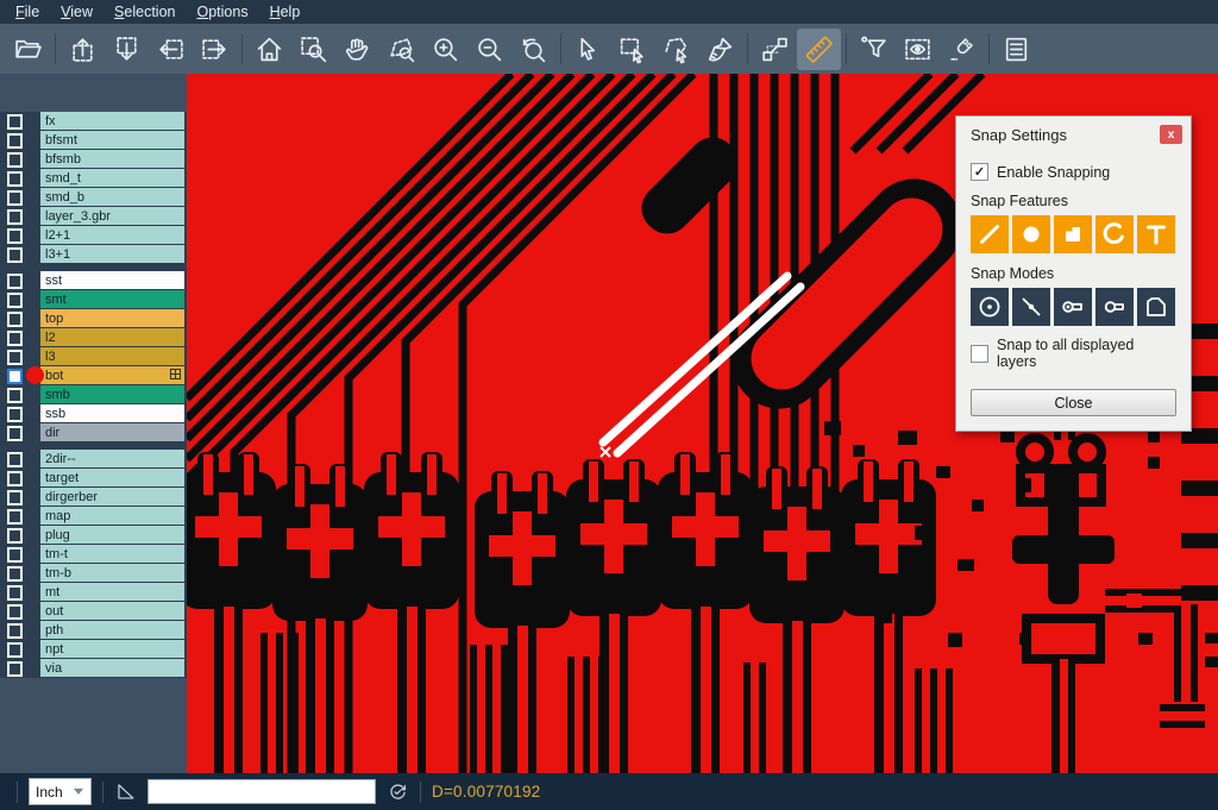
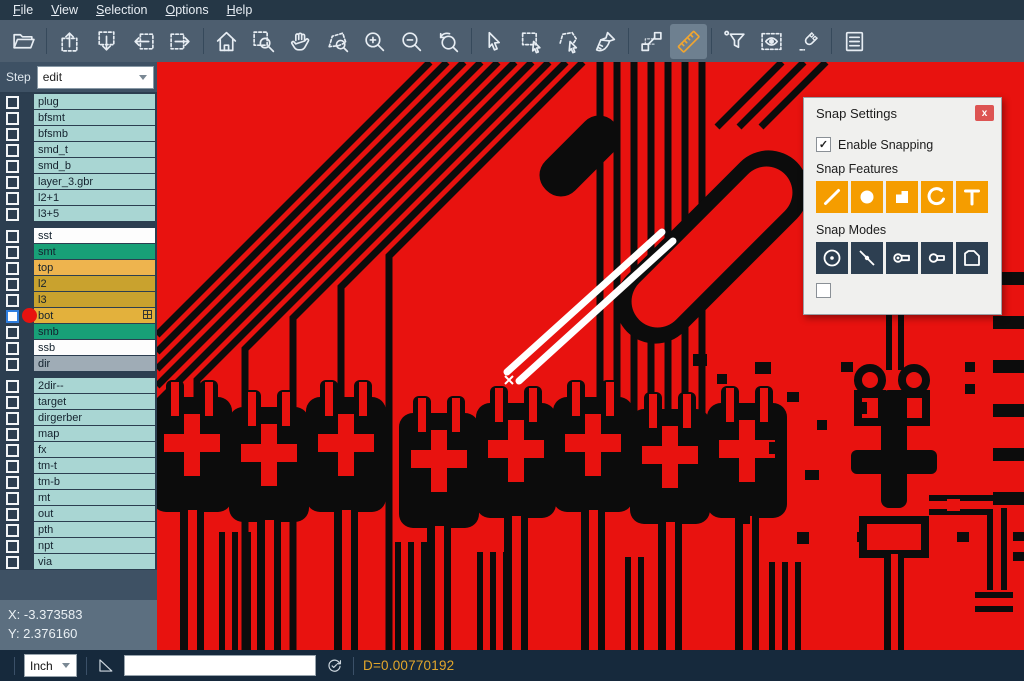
  File
  View
  Selection
  Options
  Help
+ Step
+ edit
- fx
+ plug
  bfsmt
  bfsmb
  smd_t
  smd_b
  layer_3.gbr
  l2+1
- l3+1
+ l3+5
  sst
  smt
  top
  l2
  l3
  bot
  smb
  ssb
  dir
  2dir--
  target
  dirgerber
  map
- plug
+ fx
  tm-t
  tm-b
  mt
  out
  pth
  npt
  via
+ X: -3.373583
+ Y: 2.376160
  Snap Settings
  x
  Enable Snapping
  Snap Features
  Snap Modes
- Snap to all displayed layers
- Close
  Inch
  D=0.00770192
